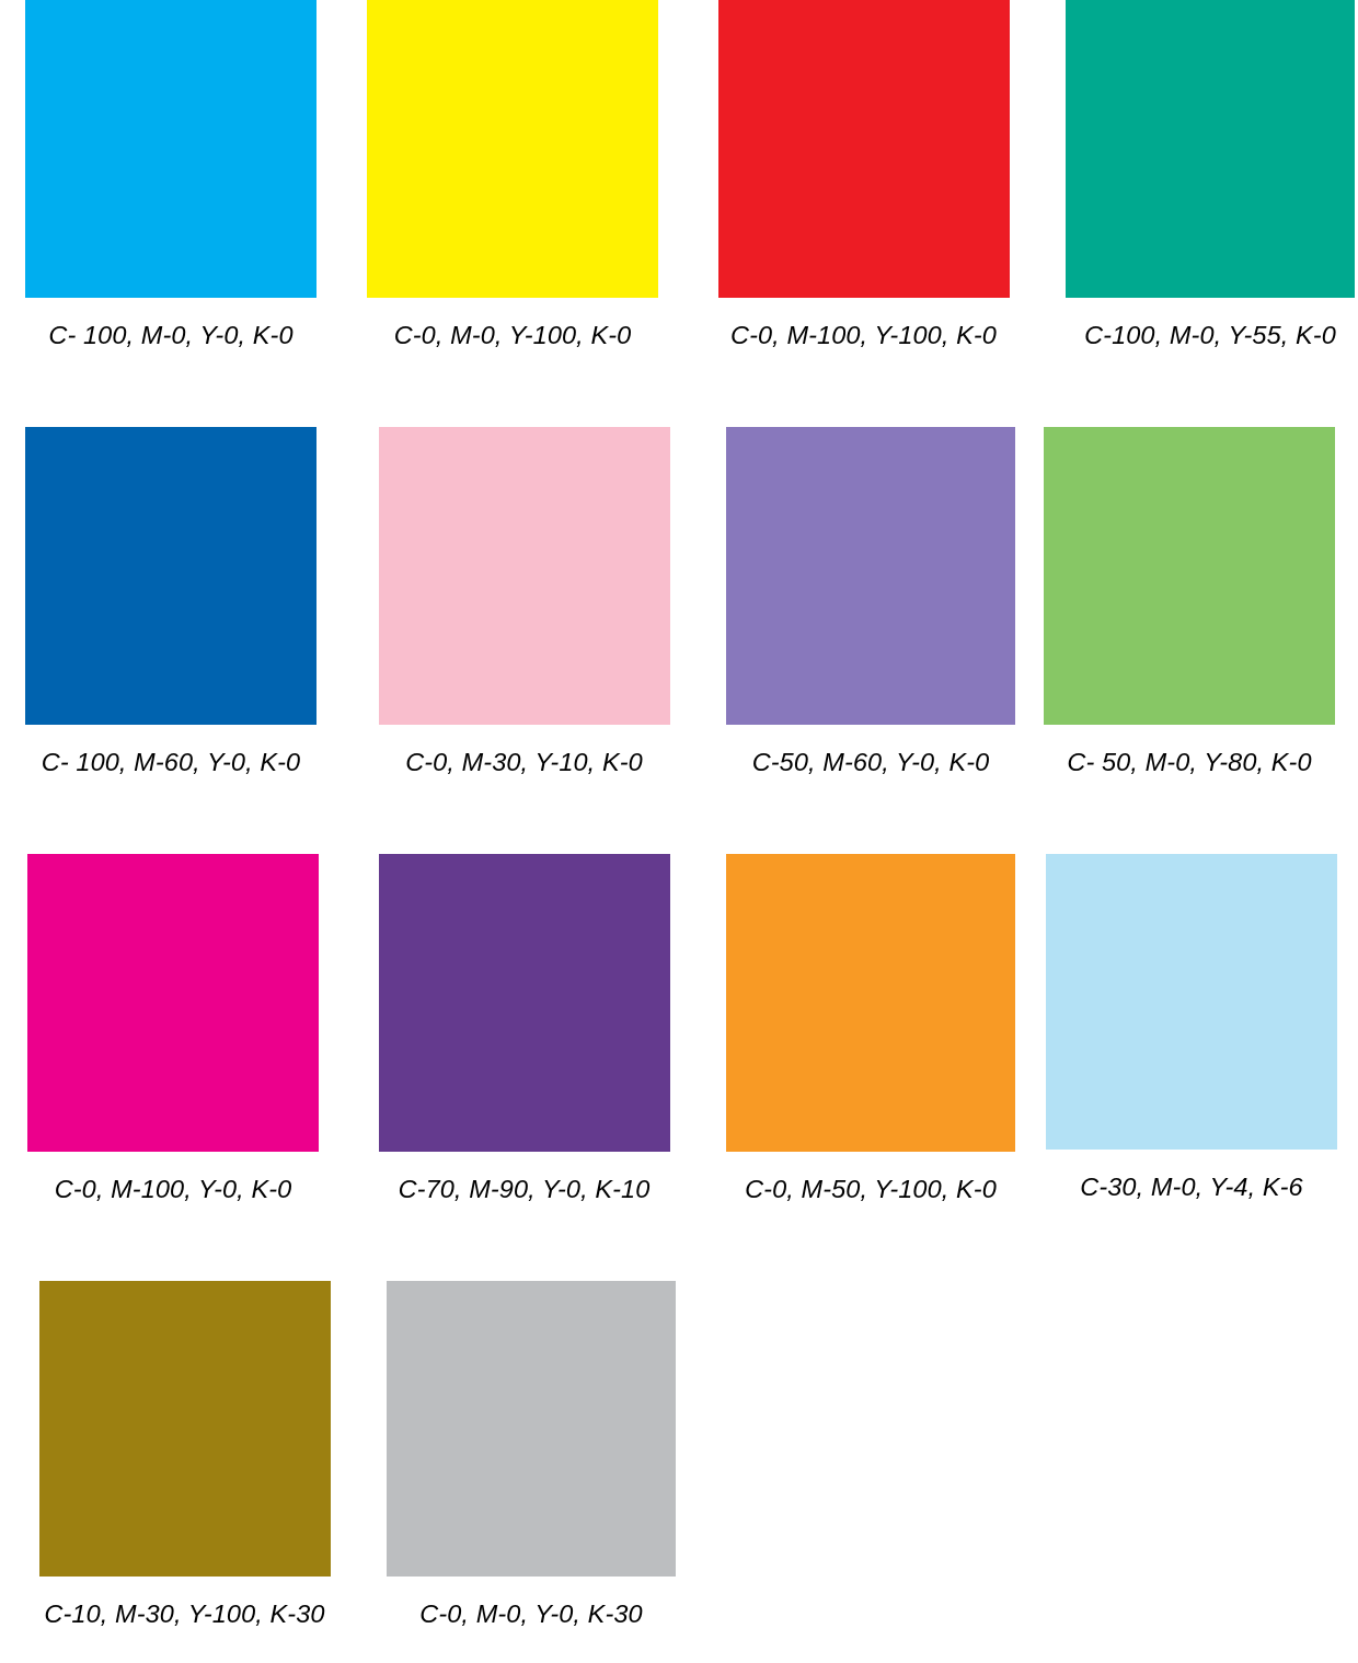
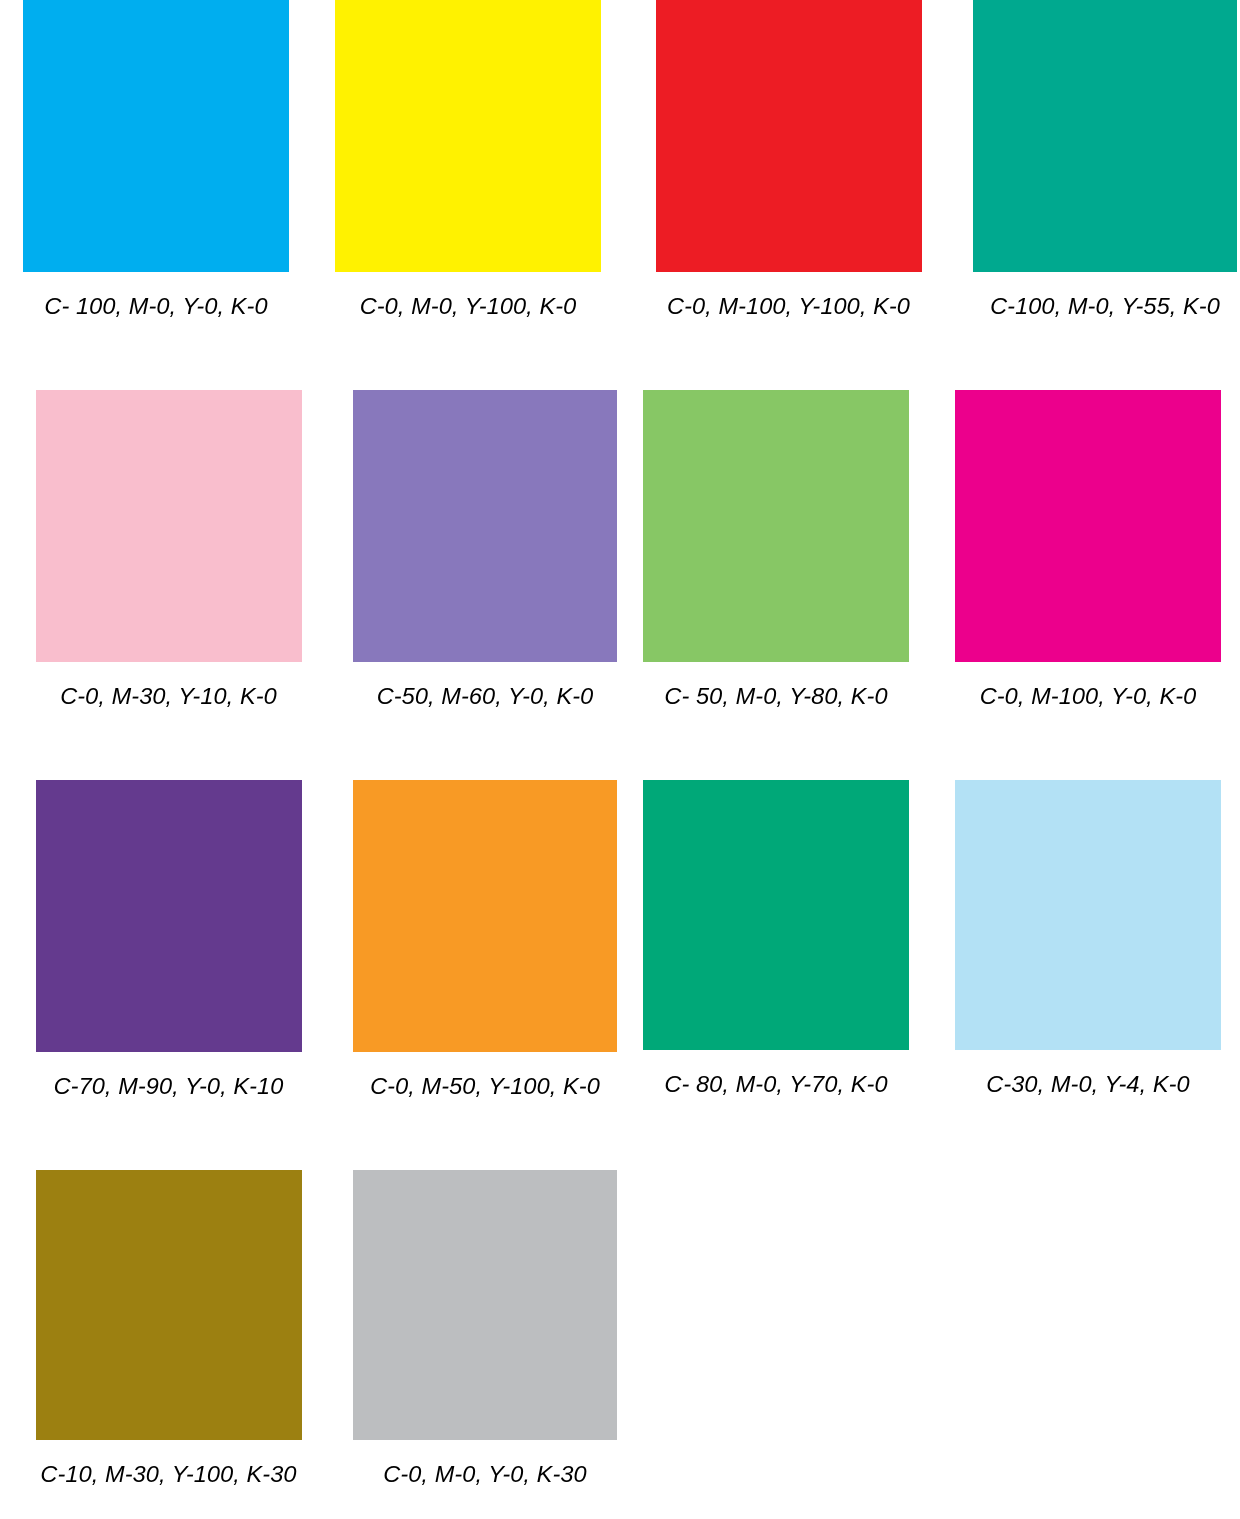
  C- 100, M-0, Y-0, K-0
  C-0, M-0, Y-100, K-0
  C-0, M-100, Y-100, K-0
  C-100, M-0, Y-55, K-0
- C- 100, M-60, Y-0, K-0
  C-0, M-30, Y-10, K-0
  C-50, M-60, Y-0, K-0
  C- 50, M-0, Y-80, K-0
  C-0, M-100, Y-0, K-0
  C-70, M-90, Y-0, K-10
  C-0, M-50, Y-100, K-0
+ C- 80, M-0, Y-70, K-0
- C-30, M-0, Y-4, K-6
+ C-30, M-0, Y-4, K-0
  C-10, M-30, Y-100, K-30
  C-0, M-0, Y-0, K-30
